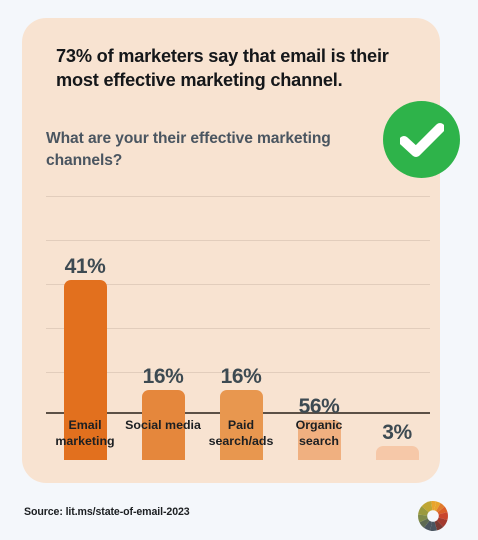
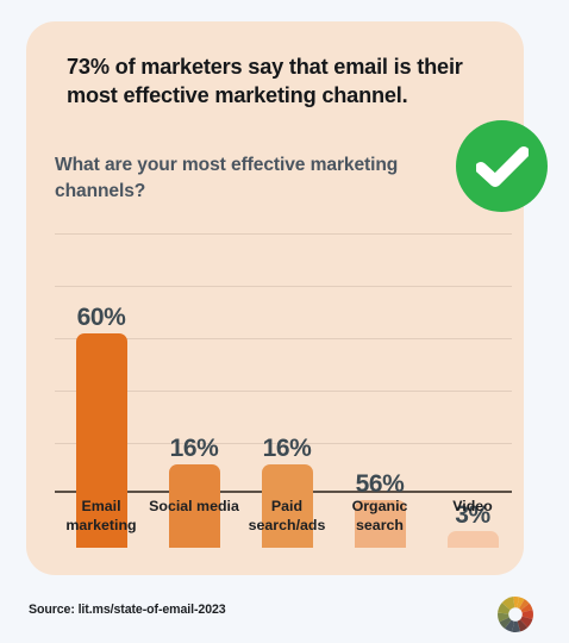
  73% of marketers say that email is their most effective marketing channel.
- What are your their effective marketing channels?
+ What are your most effective marketing channels?
- 41%
+ 60%
  Email marketing
  16%
  Social media
  16%
  Paid search/ads
  56%
  Organic search
  3%
+ Video
  Source: lit.ms/state-of-email-2023
